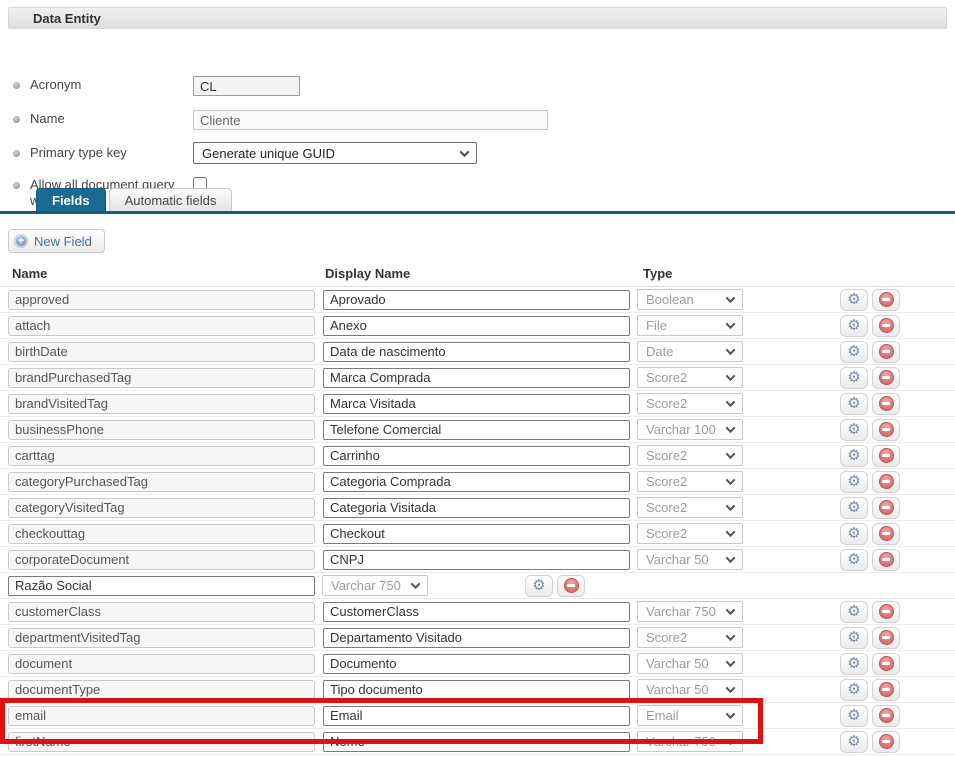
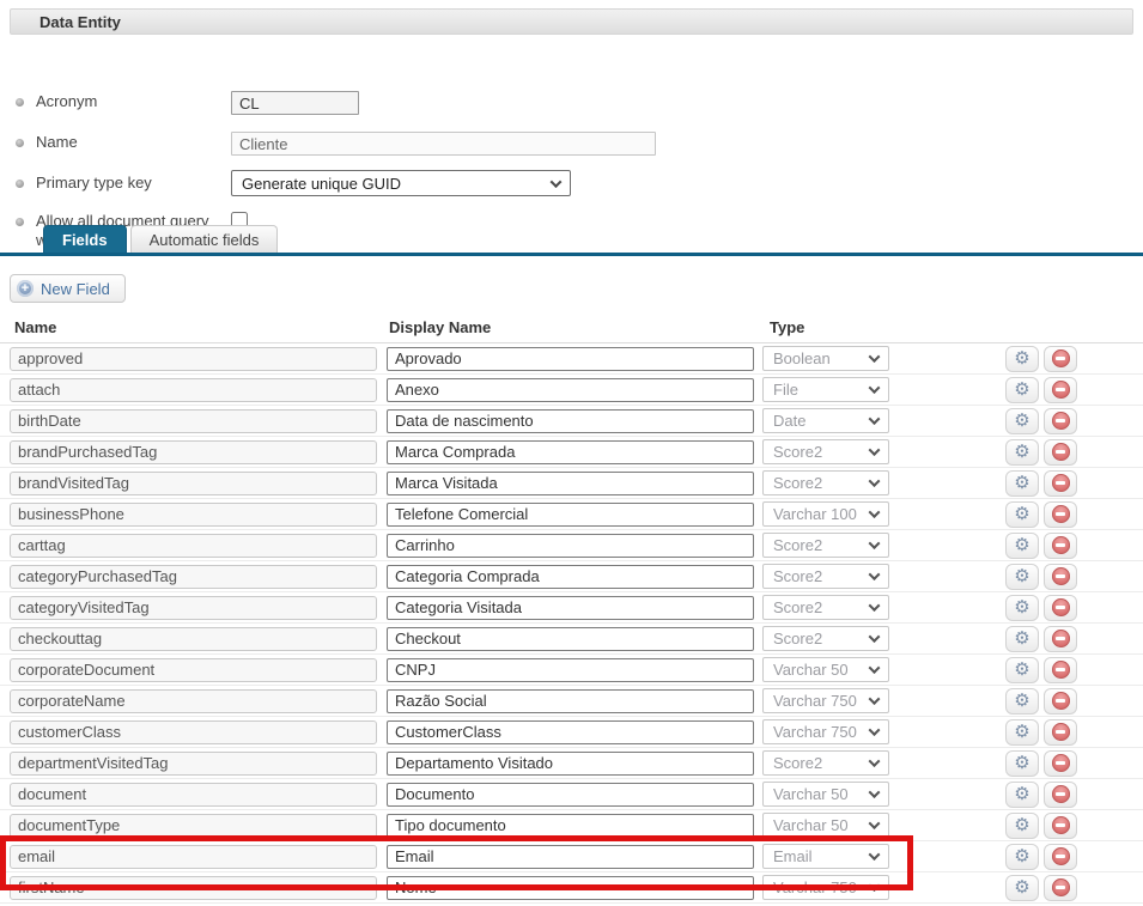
  Data Entity
  Acronym
  CL
  Name
  Cliente
  Primary type key
  Generate unique GUID
  Fields
  Automatic fields
  +
  New Field
  Name
  Display Name
  Type
  approved
  Aprovado
  Boolean
  ⚙
  attach
  Anexo
  File
  ⚙
  birthDate
  Data de nascimento
  Date
  ⚙
  brandPurchasedTag
  Marca Comprada
  Score2
  ⚙
  brandVisitedTag
  Marca Visitada
  Score2
  ⚙
  businessPhone
  Telefone Comercial
  Varchar 100
  ⚙
  carttag
  Carrinho
  Score2
  ⚙
  categoryPurchasedTag
  Categoria Comprada
  Score2
  ⚙
  categoryVisitedTag
  Categoria Visitada
  Score2
  ⚙
  checkouttag
  Checkout
  Score2
  ⚙
  corporateDocument
  CNPJ
  Varchar 50
  ⚙
+ corporateName
  Razão Social
  Varchar 750
  ⚙
  customerClass
  CustomerClass
  Varchar 750
  ⚙
  departmentVisitedTag
  Departamento Visitado
  Score2
  ⚙
  document
  Documento
  Varchar 50
  ⚙
  documentType
  Tipo documento
  Varchar 50
  ⚙
  email
  Email
  Email
  ⚙
  firstName
  Nome
  Varchar 750
  ⚙
